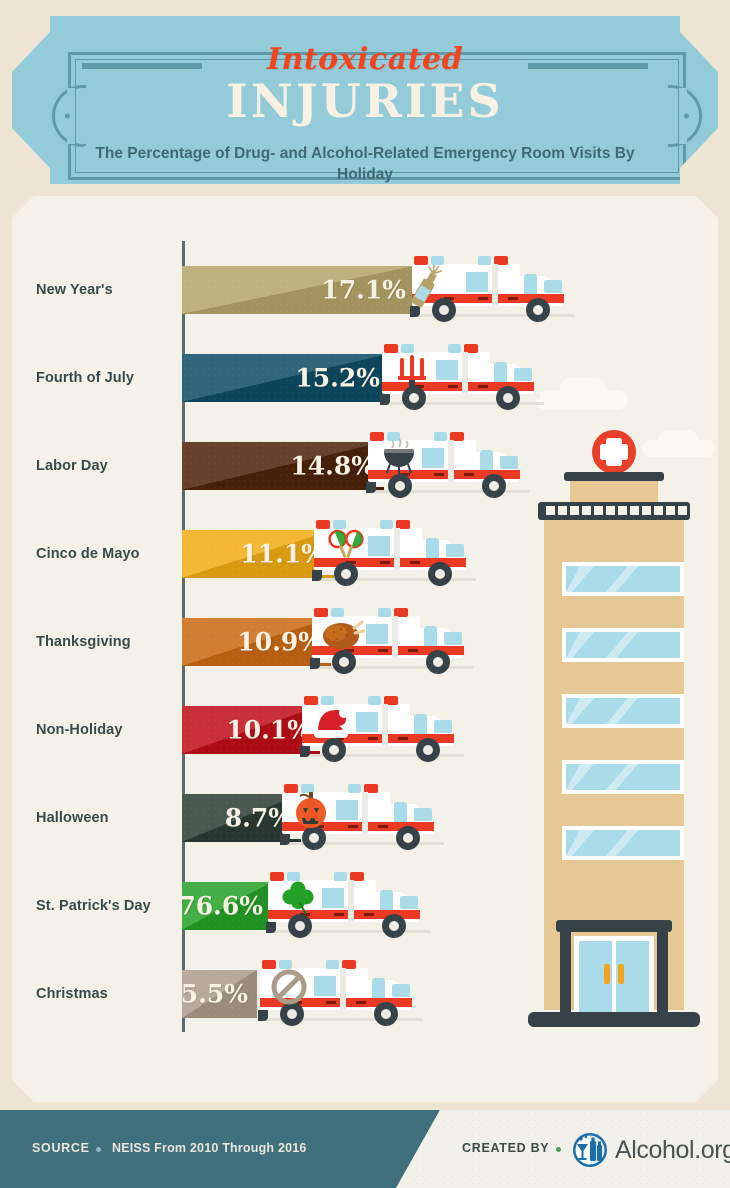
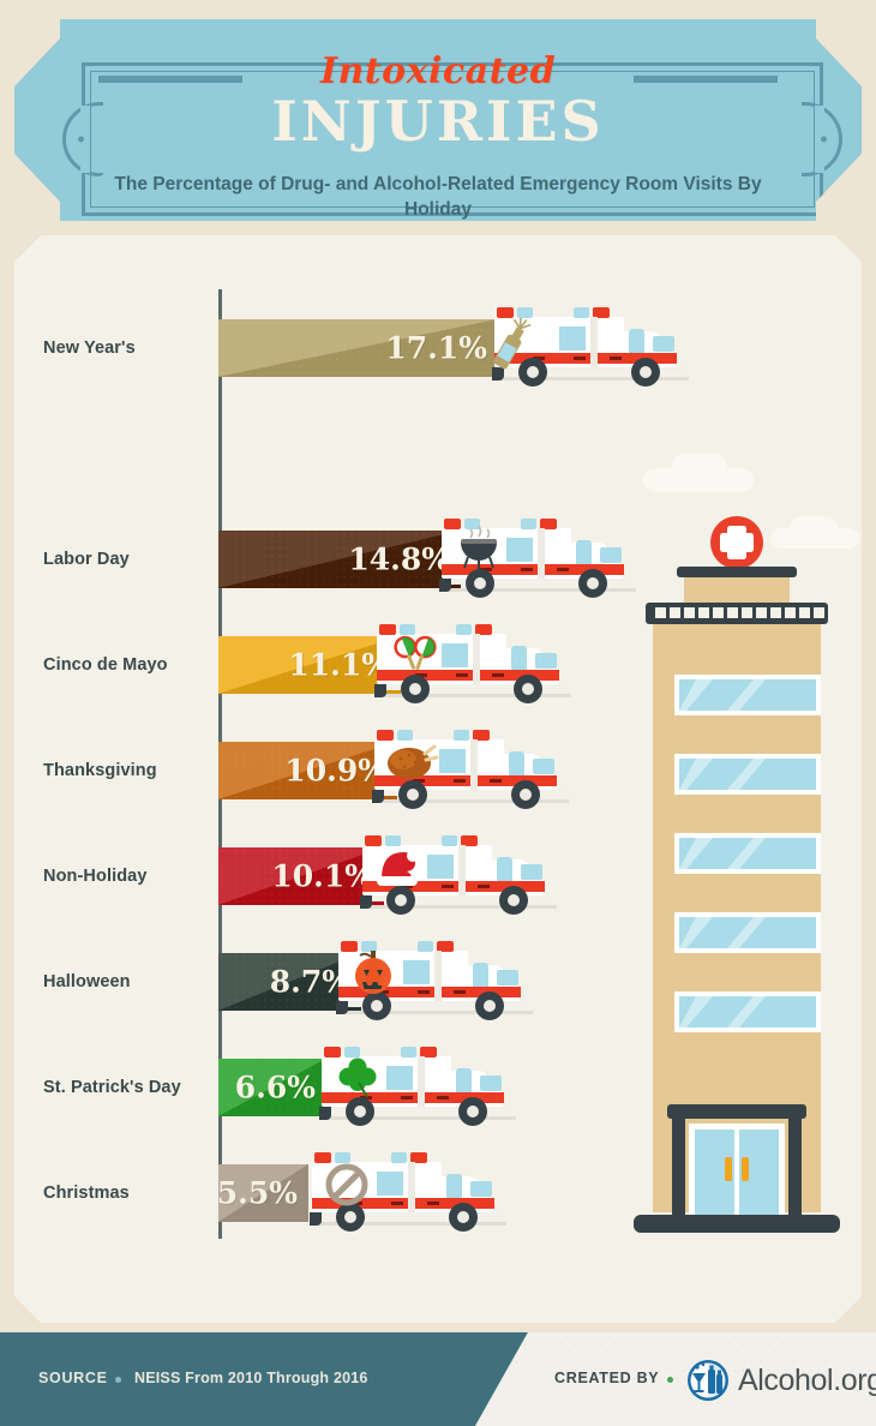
  Intoxicated
  INJURIES
  The Percentage of Drug- and Alcohol-Related Emergency Room Visits By Holiday
  New Year's
  17.1%
- Fourth of July
- 15.2%
  Labor Day
  14.8%
  Cinco de Mayo
  11.1%
  Thanksgiving
  10.9%
  Non-Holiday
  10.1%
  Halloween
  8.7%
  St. Patrick's Day
- 76.6%
+ 6.6%
  Christmas
  5.5%
  SOURCE
  NEISS From 2010 Through 2016
  CREATED BY
  Alcohol.org
